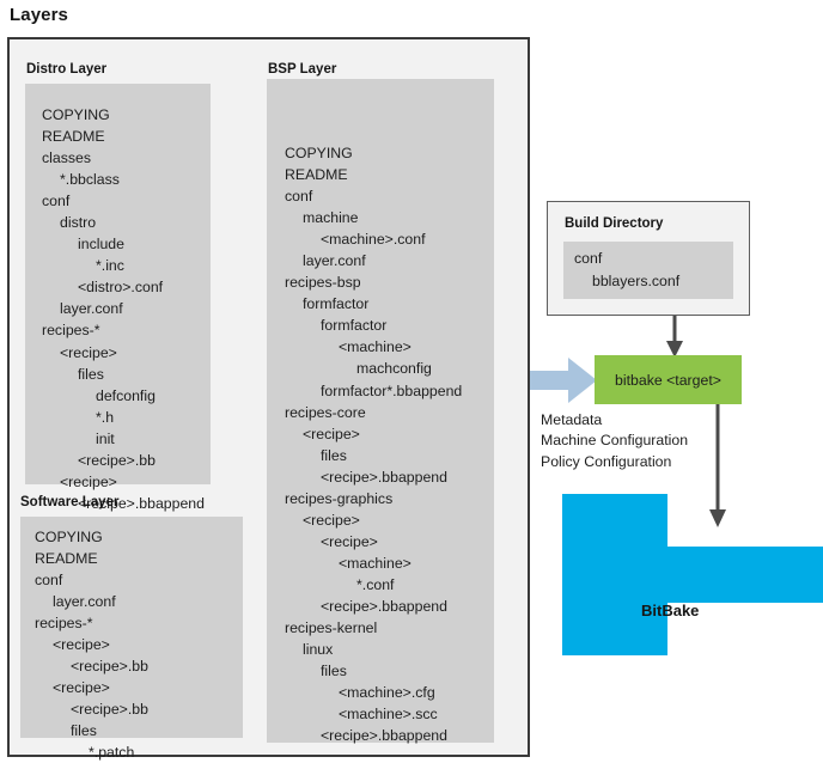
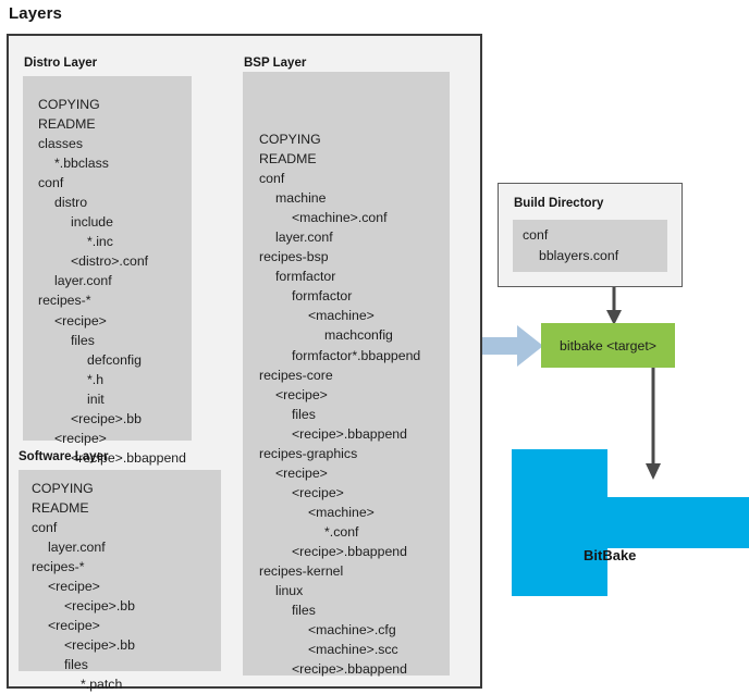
  Layers
  Distro Layer
  COPYING
  README
  classes
  *.bbclass
  conf
  distro
  include
  *.inc
  <distro>.conf
  layer.conf
  recipes-*
  <recipe>
  files
  defconfig
  *.h
  init
  <recipe>.bb
  <recipe>
  <recipe>.bbappend
  Software Layer
  COPYING
  README
  conf
  layer.conf
  recipes-*
  <recipe>
  <recipe>.bb
  <recipe>
  <recipe>.bb
  files
  *.patch
  BSP Layer
  COPYING
  README
  conf
  machine
  <machine>.conf
  layer.conf
  recipes-bsp
  formfactor
  formfactor
  <machine>
  machconfig
  formfactor*.bbappend
  recipes-core
  <recipe>
  files
  <recipe>.bbappend
  recipes-graphics
  <recipe>
  <recipe>
  <machine>
  *.conf
  <recipe>.bbappend
  recipes-kernel
  linux
  files
  <machine>.cfg
  <machine>.scc
  <recipe>.bbappend
  Build Directory
  conf
  bblayers.conf
  bitbake <target>
- Metadata
- Machine Configuration
- Policy Configuration
  BitBake
